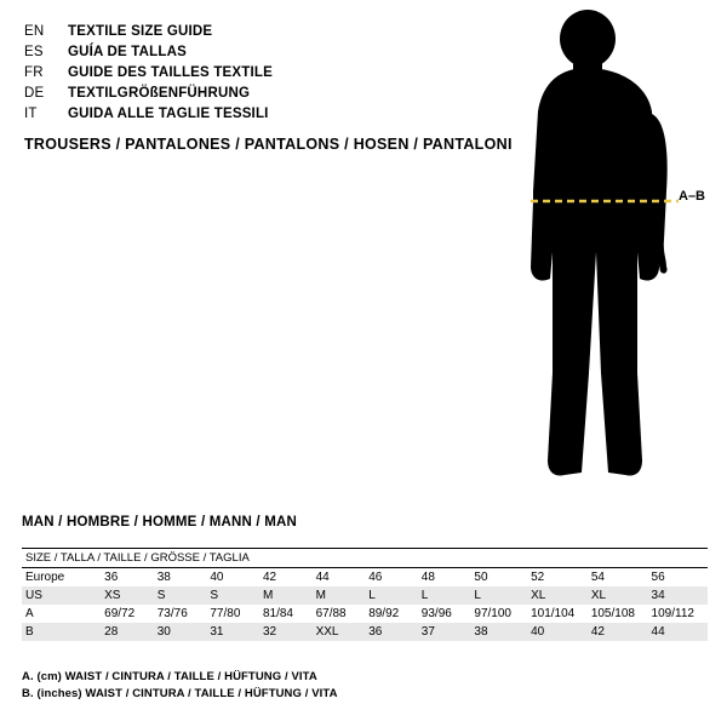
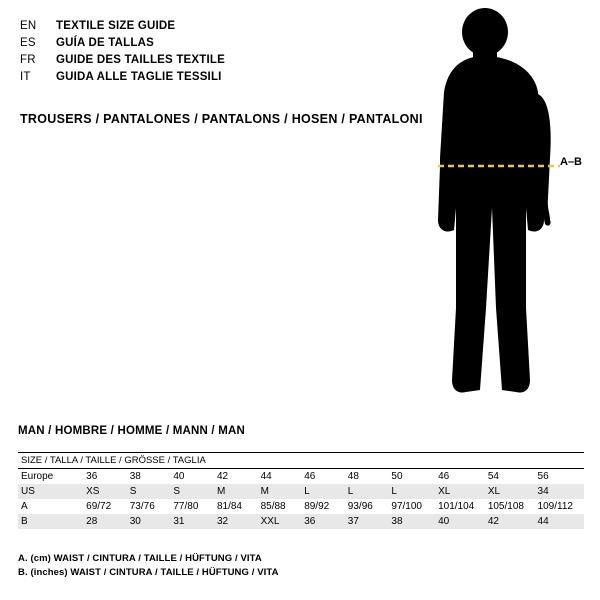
  EN
  TEXTILE SIZE GUIDE
  ES
  GUÍA DE TALLAS
  FR
  GUIDE DES TAILLES TEXTILE
- DE
- TEXTILGRÖßENFÜHRUNG
  IT
  GUIDA ALLE TAGLIE TESSILI
  TROUSERS / PANTALONES / PANTALONS / HOSEN / PANTALONI
  A–B
  MAN / HOMBRE / HOMME / MANN / MAN
  SIZE / TALLA / TAILLE / GRÖSSE / TAGLIA
- Europe	36	38	40	42	44	46	48	50	52	54	56
+ Europe	36	38	40	42	44	46	48	50	46	54	56
  US	XS	S	S	M	M	L	L	L	XL	XL	34
- A	69/72	73/76	77/80	81/84	67/88	89/92	93/96	97/100	101/104	105/108	109/112
+ A	69/72	73/76	77/80	81/84	85/88	89/92	93/96	97/100	101/104	105/108	109/112
  B	28	30	31	32	XXL	36	37	38	40	42	44
  A. (cm) WAIST / CINTURA / TAILLE / HÜFTUNG / VITA
  B. (inches) WAIST / CINTURA / TAILLE / HÜFTUNG / VITA
